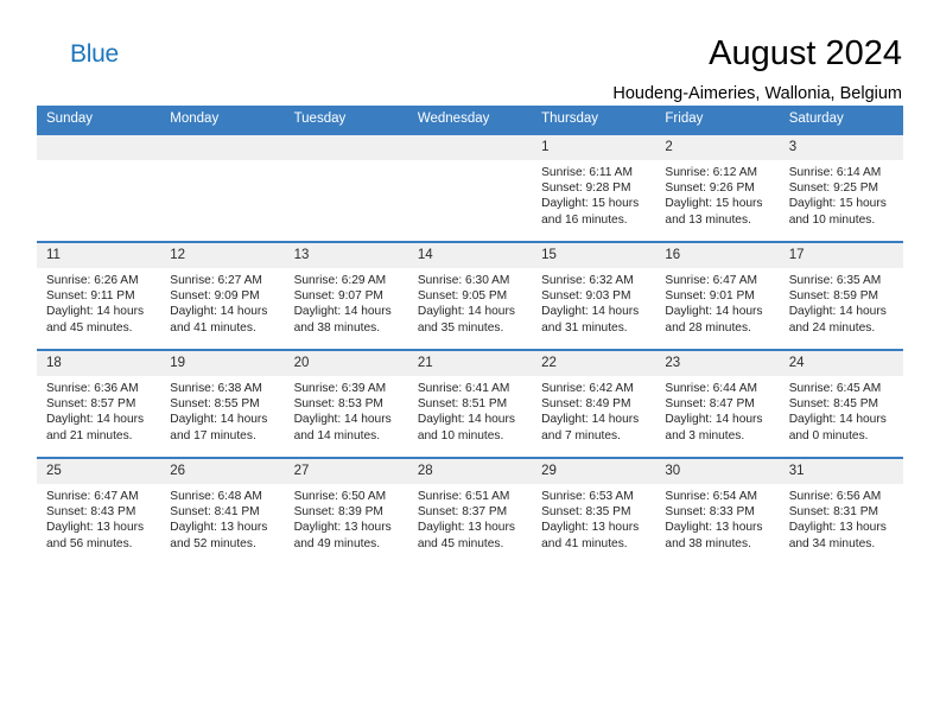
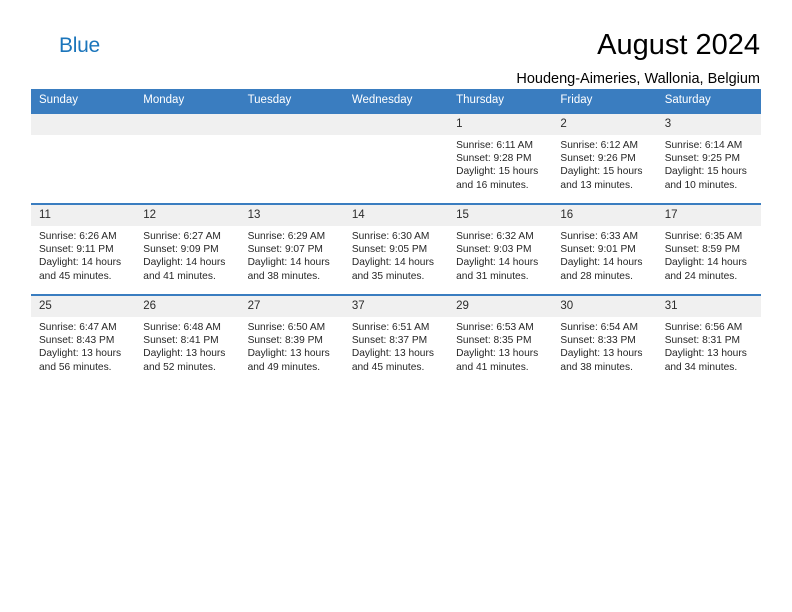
  Blue
  August 2024
  Houdeng-Aimeries, Wallonia, Belgium
  Sunday	Monday	Tuesday	Wednesday	Thursday	Friday	Saturday
  				1Sunrise: 6:11 AMSunset: 9:28 PMDaylight: 15 hoursand 16 minutes.	2Sunrise: 6:12 AMSunset: 9:26 PMDaylight: 15 hoursand 13 minutes.	3Sunrise: 6:14 AMSunset: 9:25 PMDaylight: 15 hoursand 10 minutes.
- 11Sunrise: 6:26 AMSunset: 9:11 PMDaylight: 14 hoursand 45 minutes.	12Sunrise: 6:27 AMSunset: 9:09 PMDaylight: 14 hoursand 41 minutes.	13Sunrise: 6:29 AMSunset: 9:07 PMDaylight: 14 hoursand 38 minutes.	14Sunrise: 6:30 AMSunset: 9:05 PMDaylight: 14 hoursand 35 minutes.	15Sunrise: 6:32 AMSunset: 9:03 PMDaylight: 14 hoursand 31 minutes.	16Sunrise: 6:47 AMSunset: 9:01 PMDaylight: 14 hoursand 28 minutes.	17Sunrise: 6:35 AMSunset: 8:59 PMDaylight: 14 hoursand 24 minutes.
+ 11Sunrise: 6:26 AMSunset: 9:11 PMDaylight: 14 hoursand 45 minutes.	12Sunrise: 6:27 AMSunset: 9:09 PMDaylight: 14 hoursand 41 minutes.	13Sunrise: 6:29 AMSunset: 9:07 PMDaylight: 14 hoursand 38 minutes.	14Sunrise: 6:30 AMSunset: 9:05 PMDaylight: 14 hoursand 35 minutes.	15Sunrise: 6:32 AMSunset: 9:03 PMDaylight: 14 hoursand 31 minutes.	16Sunrise: 6:33 AMSunset: 9:01 PMDaylight: 14 hoursand 28 minutes.	17Sunrise: 6:35 AMSunset: 8:59 PMDaylight: 14 hoursand 24 minutes.
- 18Sunrise: 6:36 AMSunset: 8:57 PMDaylight: 14 hoursand 21 minutes.	19Sunrise: 6:38 AMSunset: 8:55 PMDaylight: 14 hoursand 17 minutes.	20Sunrise: 6:39 AMSunset: 8:53 PMDaylight: 14 hoursand 14 minutes.	21Sunrise: 6:41 AMSunset: 8:51 PMDaylight: 14 hoursand 10 minutes.	22Sunrise: 6:42 AMSunset: 8:49 PMDaylight: 14 hoursand 7 minutes.	23Sunrise: 6:44 AMSunset: 8:47 PMDaylight: 14 hoursand 3 minutes.	24Sunrise: 6:45 AMSunset: 8:45 PMDaylight: 14 hoursand 0 minutes.
- 25Sunrise: 6:47 AMSunset: 8:43 PMDaylight: 13 hoursand 56 minutes.	26Sunrise: 6:48 AMSunset: 8:41 PMDaylight: 13 hoursand 52 minutes.	27Sunrise: 6:50 AMSunset: 8:39 PMDaylight: 13 hoursand 49 minutes.	28Sunrise: 6:51 AMSunset: 8:37 PMDaylight: 13 hoursand 45 minutes.	29Sunrise: 6:53 AMSunset: 8:35 PMDaylight: 13 hoursand 41 minutes.	30Sunrise: 6:54 AMSunset: 8:33 PMDaylight: 13 hoursand 38 minutes.	31Sunrise: 6:56 AMSunset: 8:31 PMDaylight: 13 hoursand 34 minutes.
+ 25Sunrise: 6:47 AMSunset: 8:43 PMDaylight: 13 hoursand 56 minutes.	26Sunrise: 6:48 AMSunset: 8:41 PMDaylight: 13 hoursand 52 minutes.	27Sunrise: 6:50 AMSunset: 8:39 PMDaylight: 13 hoursand 49 minutes.	37Sunrise: 6:51 AMSunset: 8:37 PMDaylight: 13 hoursand 45 minutes.	29Sunrise: 6:53 AMSunset: 8:35 PMDaylight: 13 hoursand 41 minutes.	30Sunrise: 6:54 AMSunset: 8:33 PMDaylight: 13 hoursand 38 minutes.	31Sunrise: 6:56 AMSunset: 8:31 PMDaylight: 13 hoursand 34 minutes.
